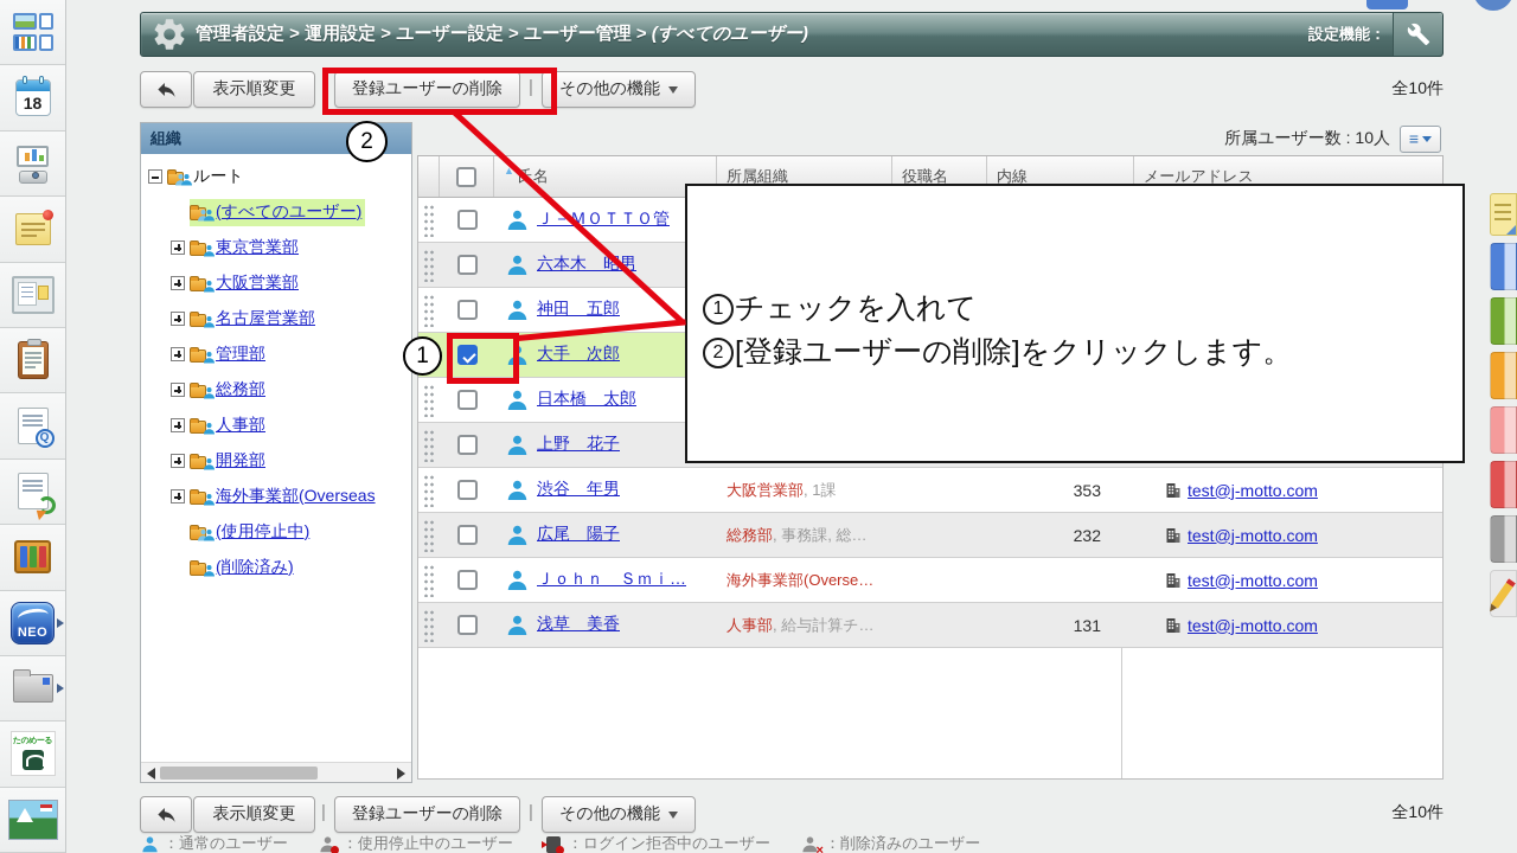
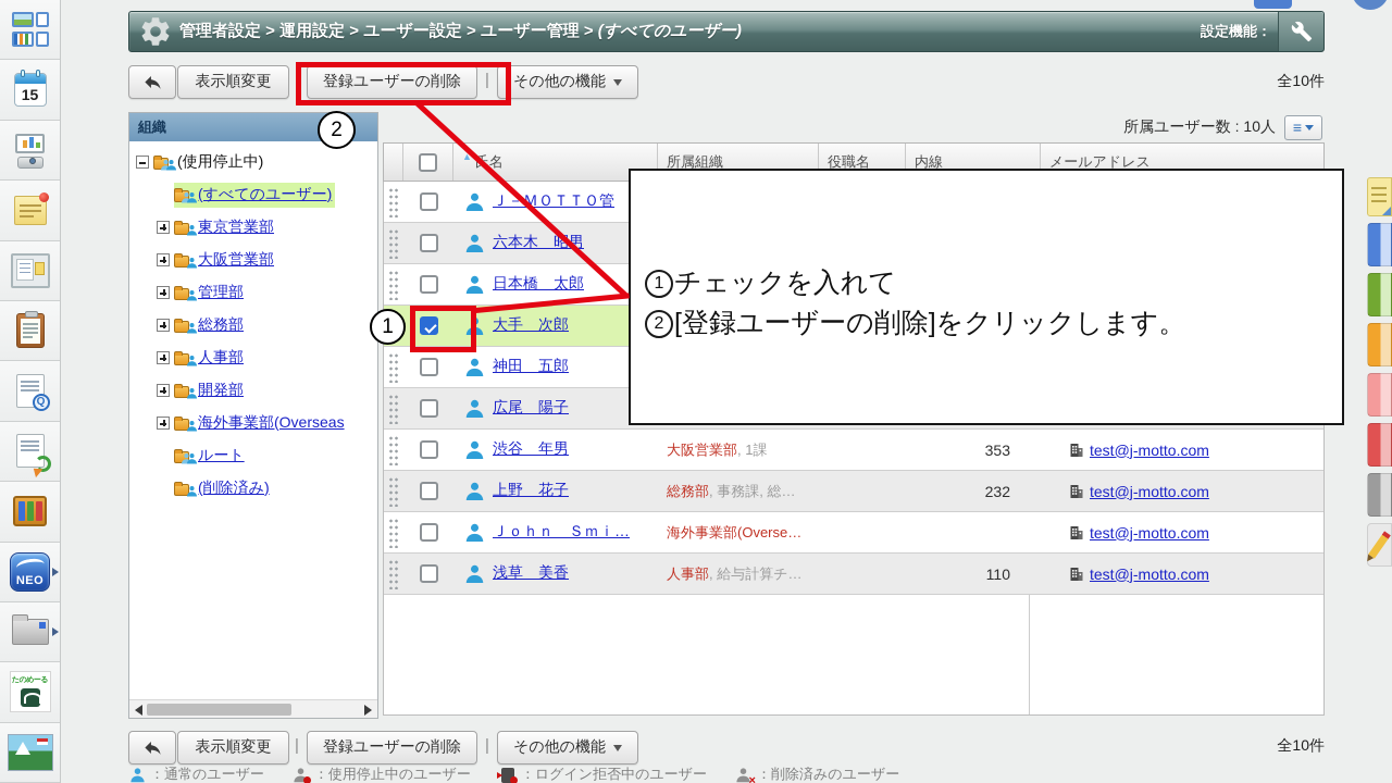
- 18
+ 15
  Q
  NEO
  管理者設定 > 運用設定 > ユーザー設定 > ユーザー管理 > (すべてのユーザー)
  設定機能：
  表示順変更
  登録ユーザーの削除
  |
  その他の機能
  全10件
  組織
- ルート
+ (使用停止中)
  (すべてのユーザー)
  東京営業部
  大阪営業部
- 名古屋営業部
  管理部
  総務部
  人事部
  開発部
  海外事業部(Overseas
- (使用停止中)
+ ルート
  (削除済み)
  所属ユーザー数 : 10人
  ≡
  ▲
  所属組織
  役職名
  内線
  メールアドレス
  Ｊ－ＭＯＴＴＯ管
  六本木 昭男
- 神田 五郎
+ 日本橋 太郎
  大手 次郎
- 日本橋 太郎
+ 神田 五郎
- 上野 花子
+ 広尾 陽子
  渋谷 年男
  大阪営業部
  , 1課
  353
  test@j-motto.com
- 広尾 陽子
+ 上野 花子
  総務部
  , 事務課, 総…
  232
  test@j-motto.com
  Ｊｏｈｎ Ｓｍｉ…
  海外事業部(Overse…
  test@j-motto.com
  浅草 美香
  人事部
  , 給与計算チ…
- 131
+ 110
  test@j-motto.com
  1
  チェックを入れて
  2
  [登録ユーザーの削除]をクリックします。
  1
  2
  表示順変更
  |
  登録ユーザーの削除
  |
  その他の機能
  全10件
  ：通常のユーザー
  ：使用停止中のユーザー
  ：ログイン拒否中のユーザー
  ×
  ：削除済みのユーザー
